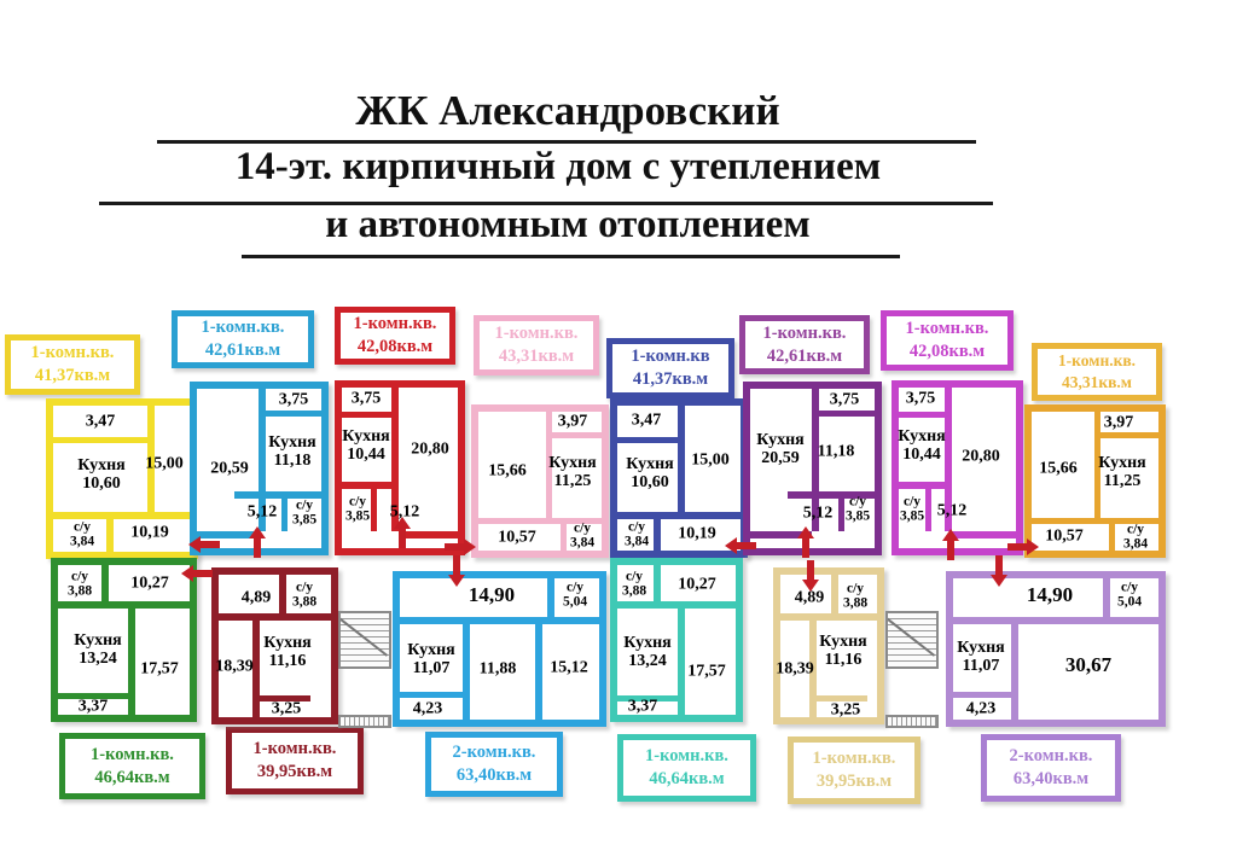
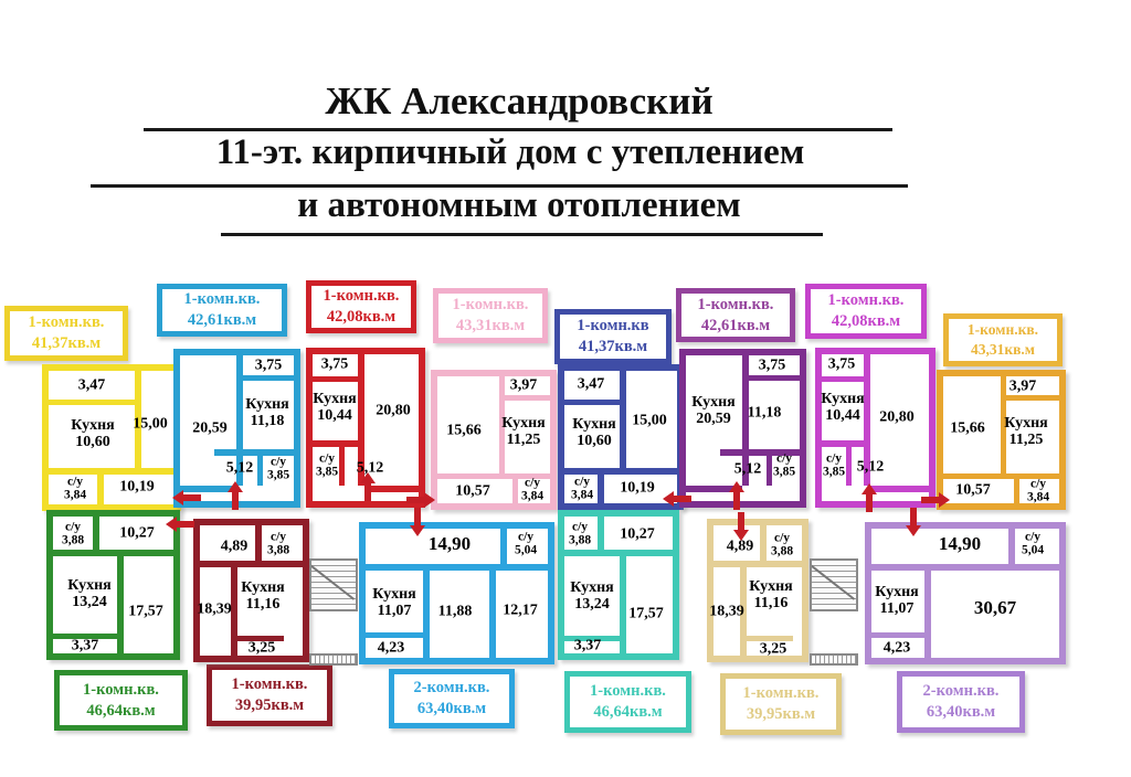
  ЖК Александровский
- 14-эт. кирпичный дом с утеплением
+ 11-эт. кирпичный дом с утеплением
  и автономным отоплением
  1-комн.кв.
  41,37кв.м
  1-комн.кв.
  42,61кв.м
  1-комн.кв.
  42,08кв.м
  1-комн.кв.
  43,31кв.м
  1-комн.кв
  41,37кв.м
  1-комн.кв.
  42,61кв.м
  1-комн.кв.
  42,08кв.м
  1-комн.кв.
  43,31кв.м
  1-комн.кв.
  46,64кв.м
  1-комн.кв.
  39,95кв.м
  2-комн.кв.
  63,40кв.м
  1-комн.кв.
  46,64кв.м
  1-комн.кв.
  39,95кв.м
  2-комн.кв.
  63,40кв.м
  3,47
  Кухня
  10,60
  15,00
  с/у
  3,84
  10,19
  3,75
  20,59
  Кухня
  11,18
  5,12
  с/у
  3,85
  3,75
  Кухня
  10,44
  20,80
  с/у
  3,85
  5,12
  15,66
  3,97
  Кухня
  11,25
  10,57
  с/у
  3,84
  3,47
  Кухня
  10,60
  15,00
  с/у
  3,84
  10,19
  Кухня
  20,59
  11,18
  3,75
  5,12
  с/у
  3,85
  3,75
  Кухня
  10,44
  20,80
  с/у
  3,85
  5,12
  15,66
  3,97
  Кухня
  11,25
  10,57
  с/у
  3,84
  с/у
  3,88
  10,27
  Кухня
  13,24
  17,57
  3,37
  4,89
  с/у
  3,88
  18,39
  Кухня
  11,16
  3,25
  14,90
  с/у
  5,04
  Кухня
  11,07
  11,88
- 15,12
+ 12,17
  4,23
  с/у
  3,88
  10,27
  Кухня
  13,24
  17,57
  3,37
  4,89
  с/у
  3,88
  18,39
  Кухня
  11,16
  3,25
  14,90
  с/у
  5,04
  Кухня
  11,07
  30,67
  4,23
